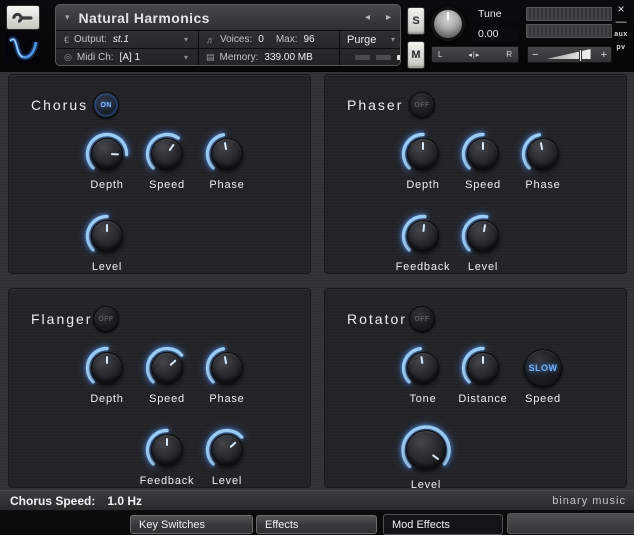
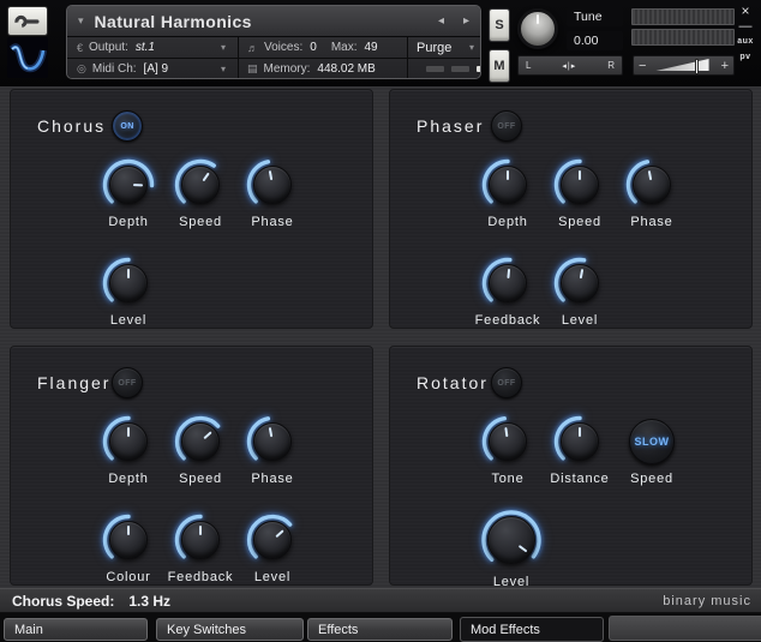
  ▾
  Natural Harmonics
  ◂
  ▸
  €
  Output:
  st.1
  ▾
  ♬
  Voices:
  0
  Max:
- 96
+ 49
  Purge
  ▾
  ◎
  Midi Ch:
- [A] 1
+ [A] 9
  ▾
  ▤
  Memory:
- 339.00 MB
+ 448.02 MB
  S
  M
  Tune
  0.00
  L
  R
  −
  +
  ×
  —
  Chorus
  Depth
  Speed
  Phase
  Level
  Phaser
  Depth
  Speed
  Phase
  Feedback
  Level
  Flanger
  Depth
  Speed
  Phase
+ Colour
  Feedback
  Level
  Rotator
  Tone
  Distance
  SLOW
  Speed
  Level
  Chorus Speed:
- 1.0 Hz
+ 1.3 Hz
  binary music
+ Main
  Key Switches
  Effects
  Mod Effects
